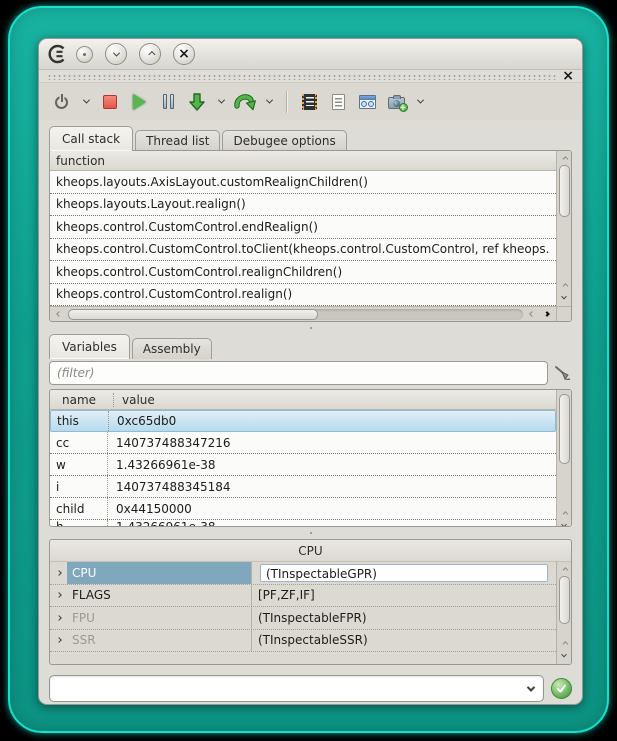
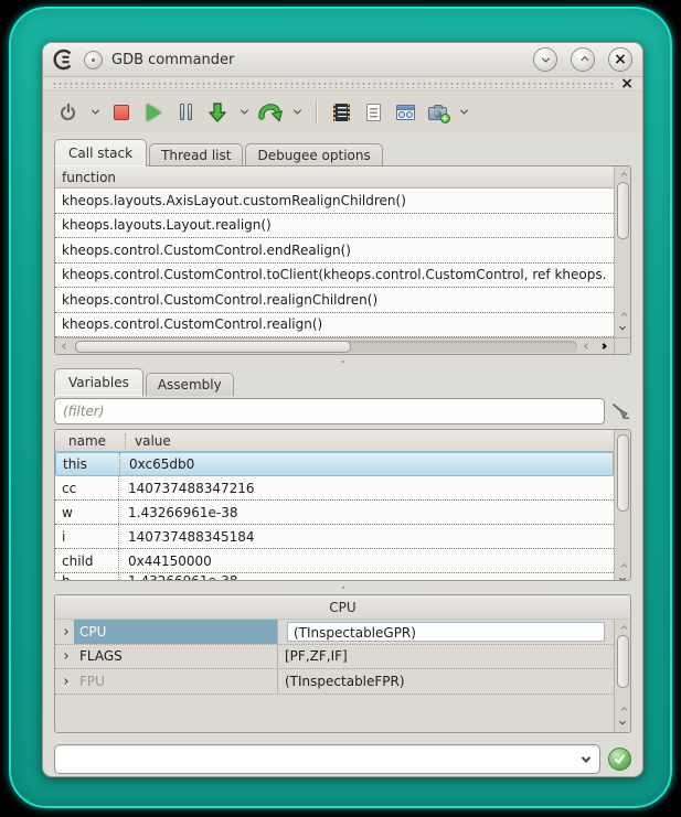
+ GDB commander
  ×
  ×
  +
  Call stack
  Thread list
  Debugee options
  function
  kheops.layouts.AxisLayout.customRealignChildren()
  kheops.layouts.Layout.realign()
  kheops.control.CustomControl.endRealign()
  kheops.control.CustomControl.toClient(kheops.control.CustomControl, ref kheops.
  kheops.control.CustomControl.realignChildren()
  kheops.control.CustomControl.realign()
  Variables
  Assembly
  (filter)
  name
  value
  this
  0xc65db0
  cc
  140737488347216
  w
  1.43266961e-38
  i
  140737488345184
  child
  0x44150000
  CPU
  CPU
  (TInspectableGPR)
  FLAGS
  [PF,ZF,IF]
  FPU
  (TInspectableFPR)
- SSR
- (TInspectableSSR)
